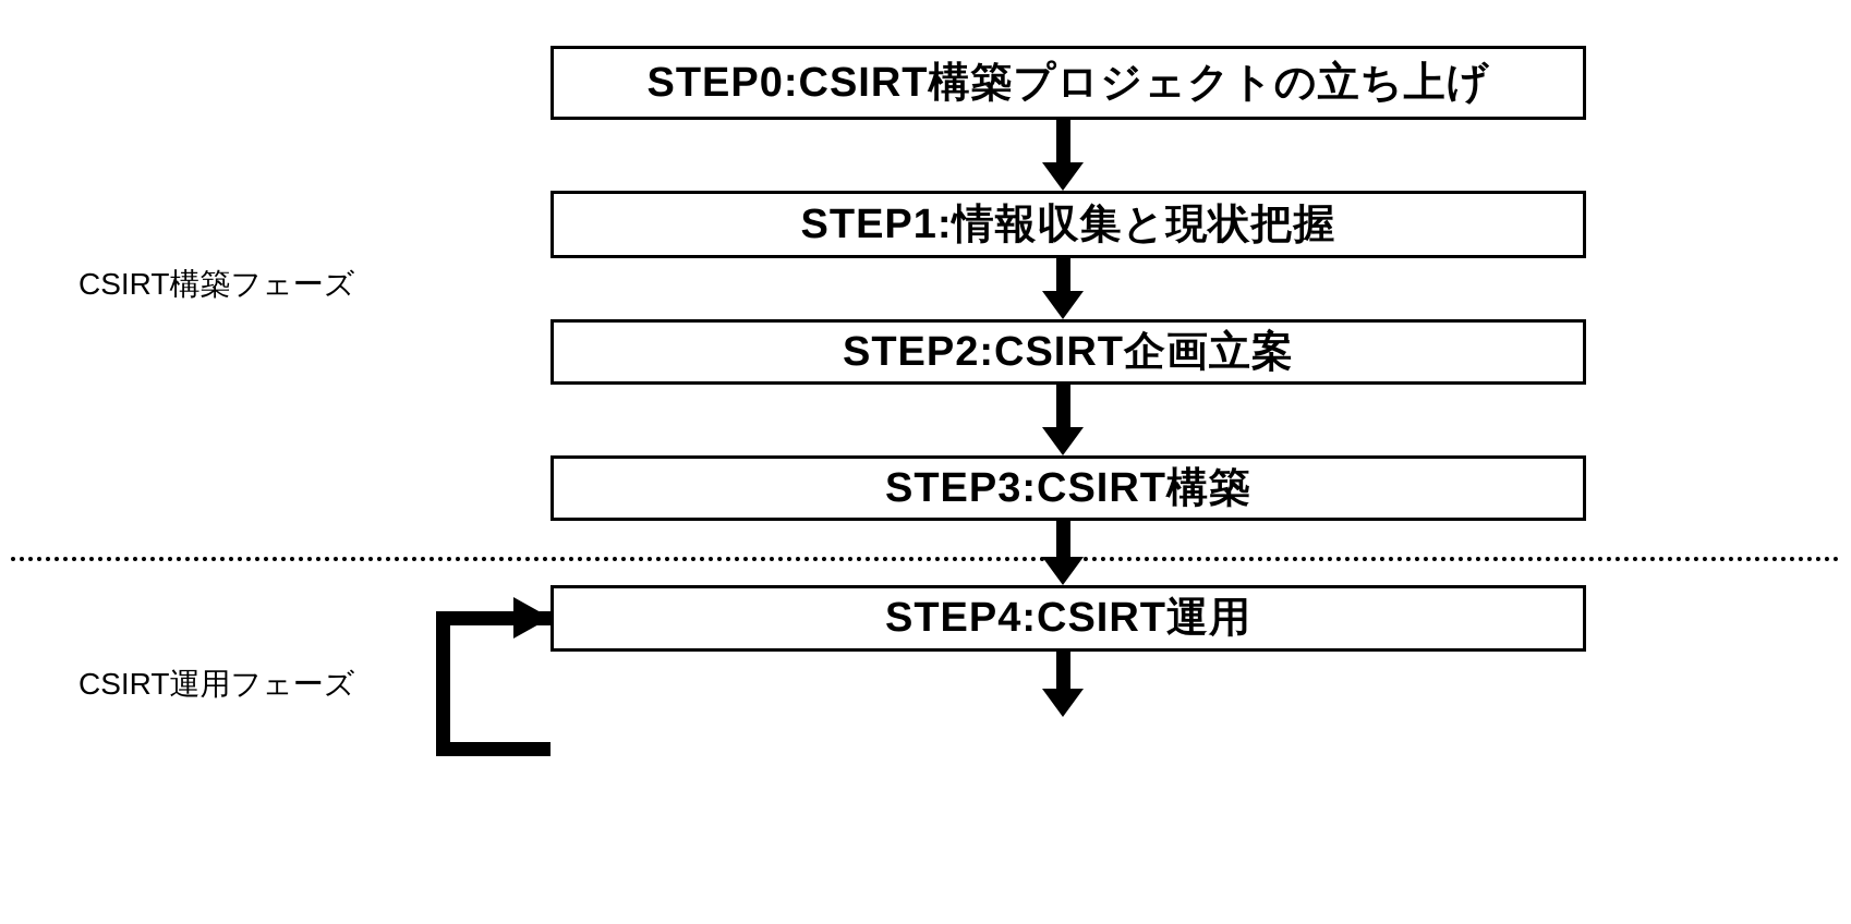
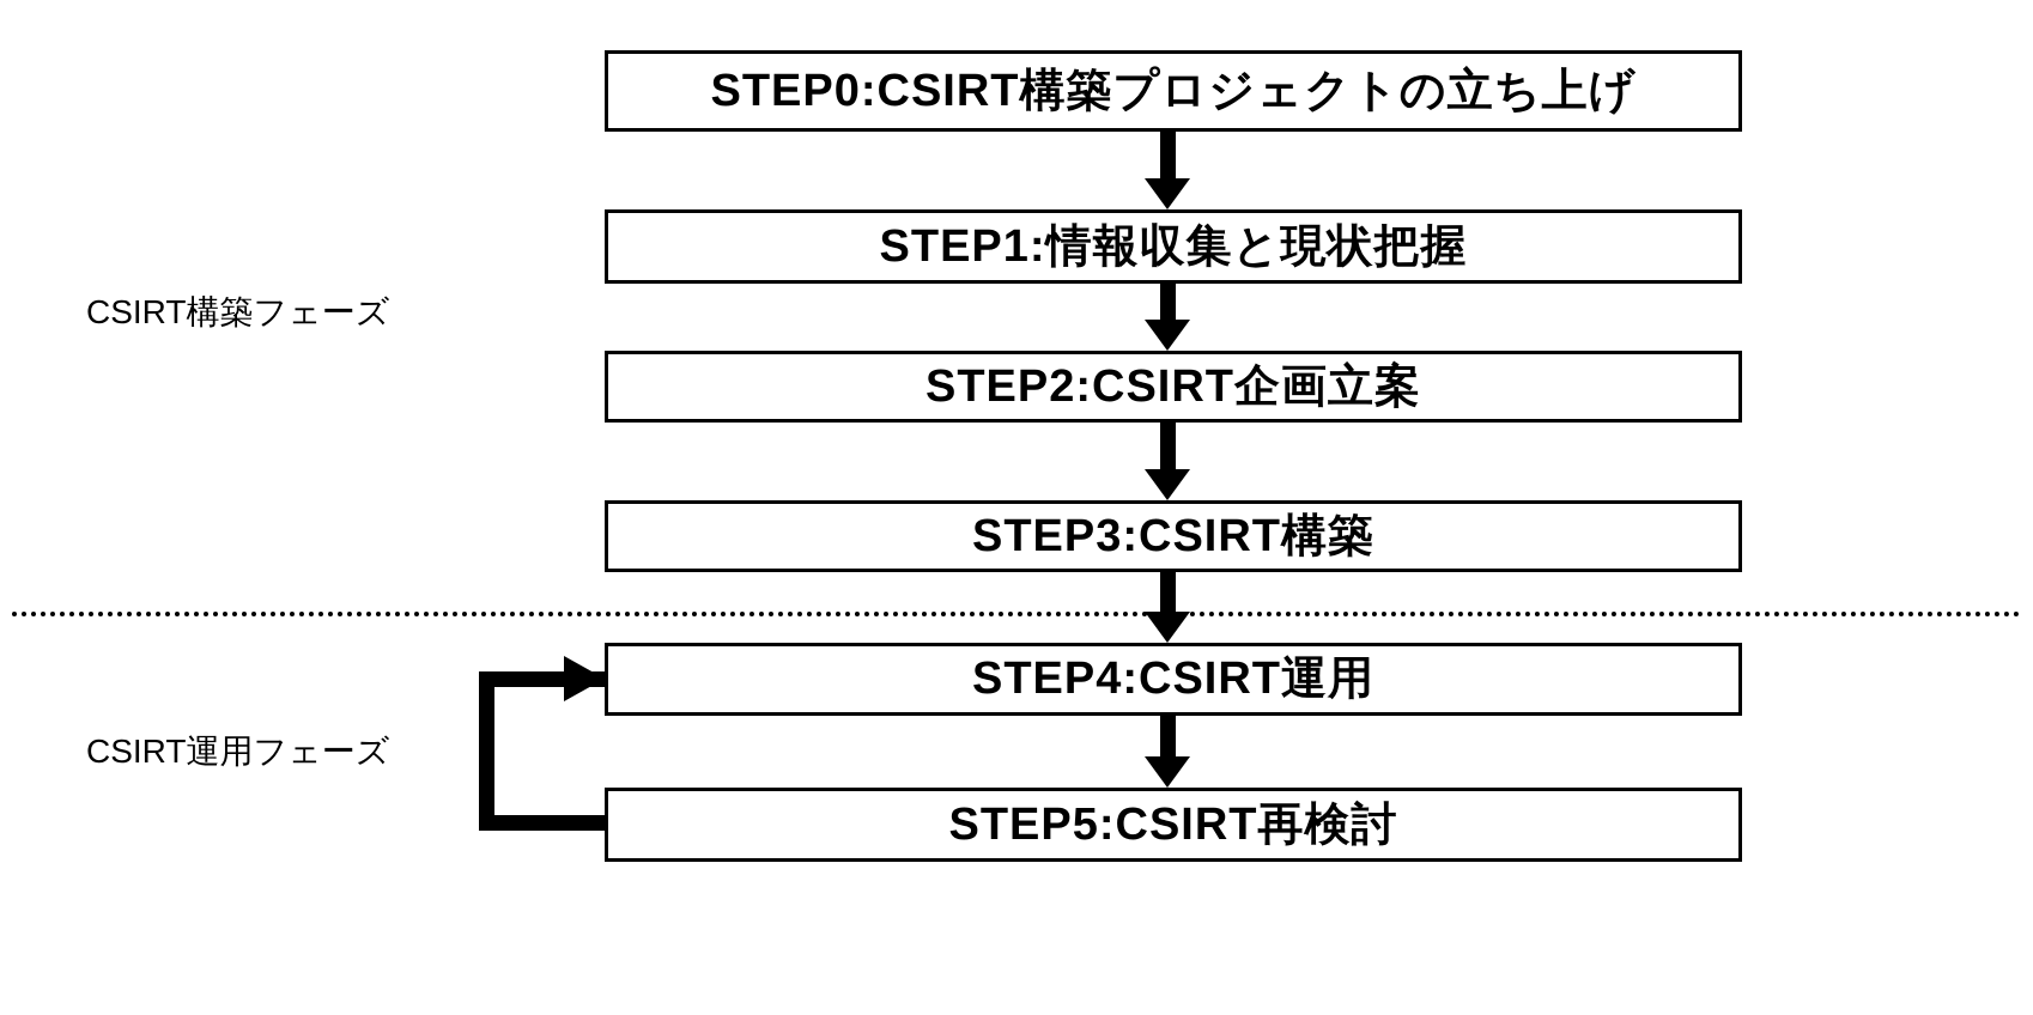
  CSIRT構築フェーズ
  CSIRT運用フェーズ
  STEP0:CSIRT構築プロジェクトの立ち上げ
  STEP1:情報収集と現状把握
  STEP2:CSIRT企画立案
  STEP3:CSIRT構築
  STEP4:CSIRT運用
+ STEP5:CSIRT再検討
